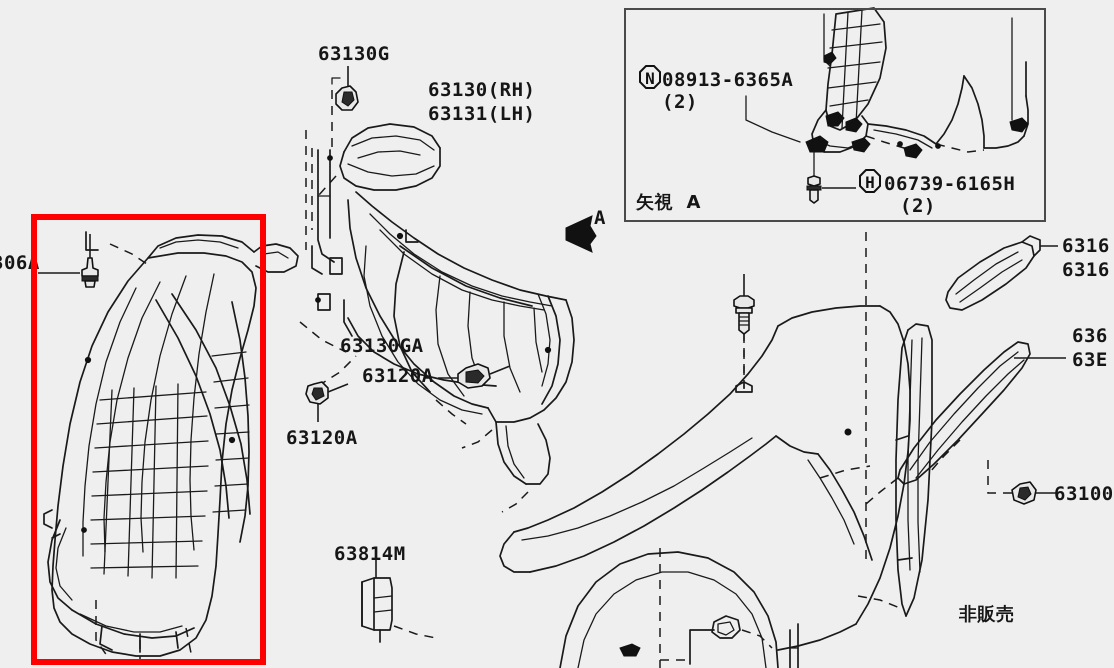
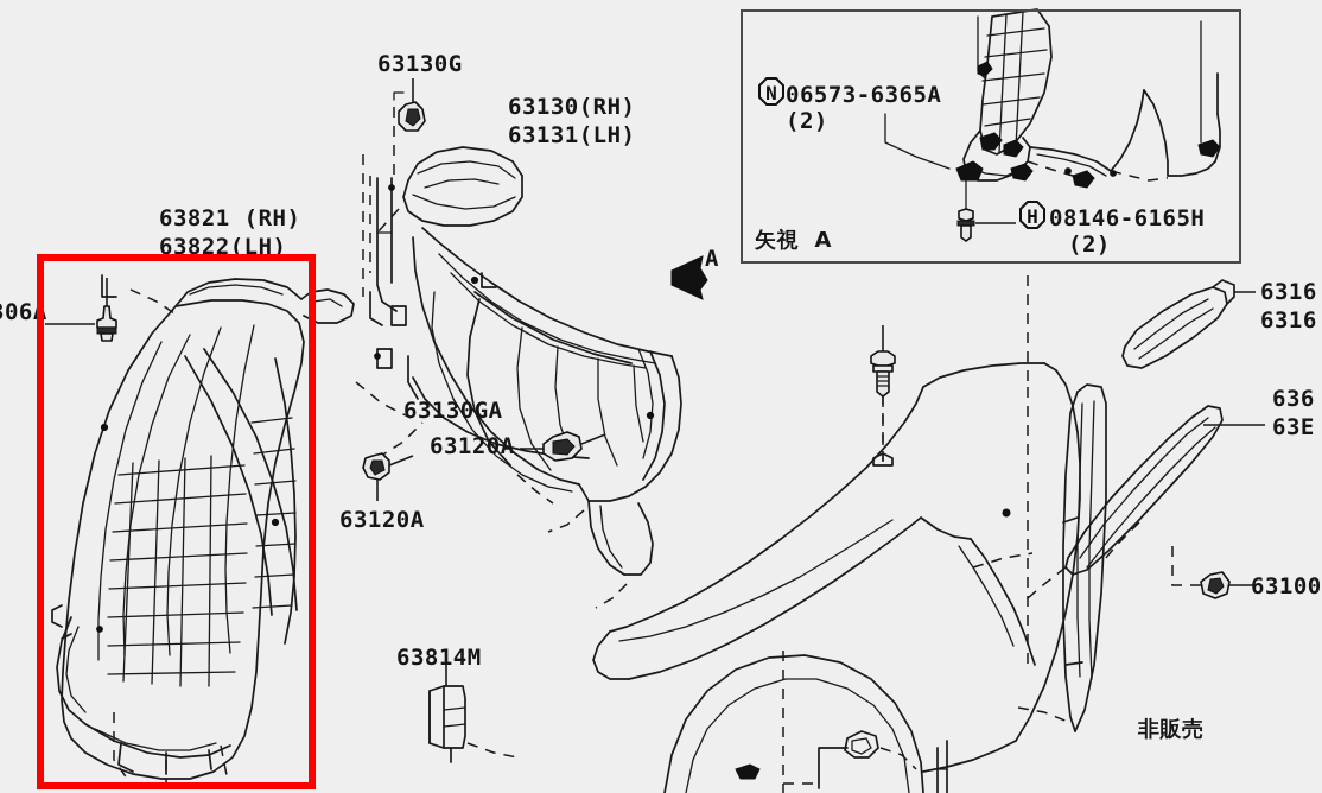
  N
  H
  63130G
  63130(RH)
  63131(LH)
+ 63821 (RH)
+ 63822(LH)
  06A
  63130GA
  63120A
  63120A
  63814M
  6316
  6316
  636
  63E
  63100
  非販売
  A
- 08913-6365A
+ 06573-6365A
  (2)
- 06739-6165H
+ 08146-6165H
  (2)
  矢視 A
